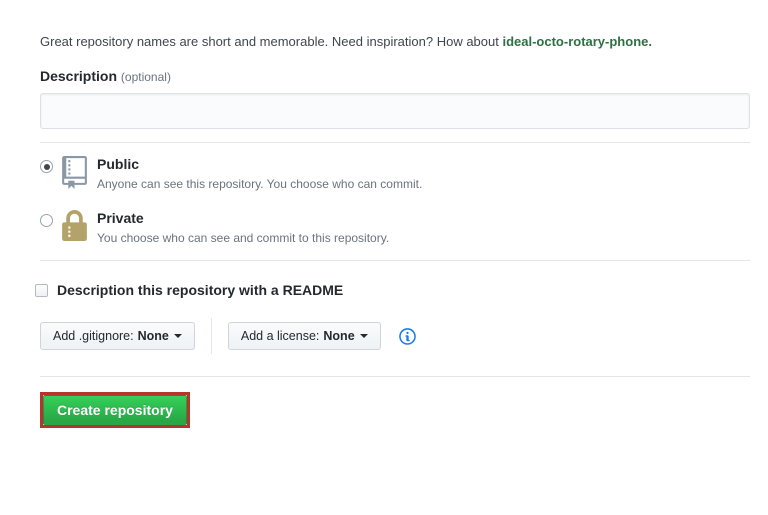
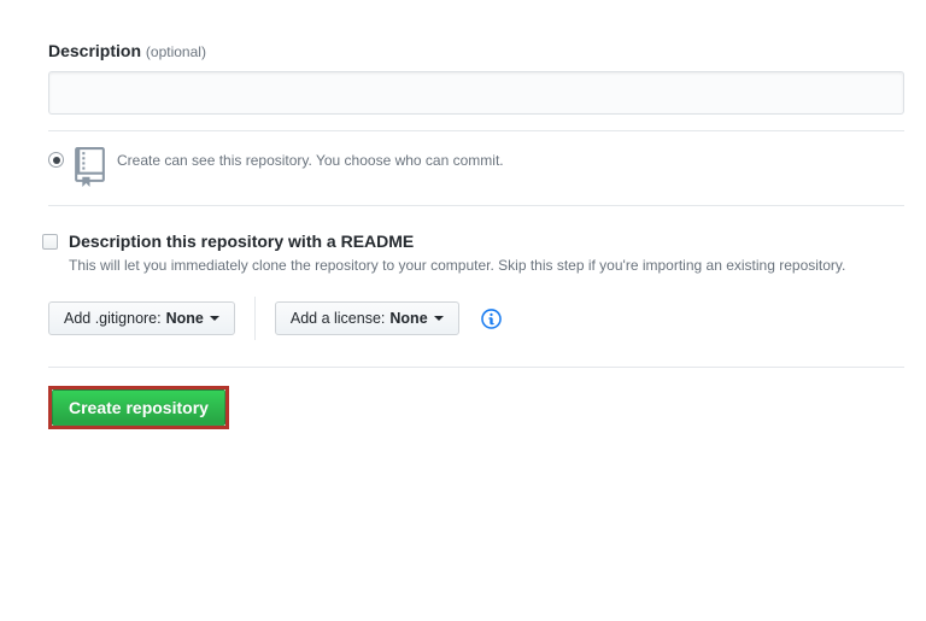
- Great repository names are short and memorable. Need inspiration? How about ideal-octo-rotary-phone.
  Description (optional)
- Public
- Anyone can see this repository. You choose who can commit.
+ Create can see this repository. You choose who can commit.
- Private
- You choose who can see and commit to this repository.
  Description this repository with a README
+ This will let you immediately clone the repository to your computer. Skip this step if you're importing an existing repository.
  Add .gitignore:
  None
  Add a license:
  None
  Create repository
